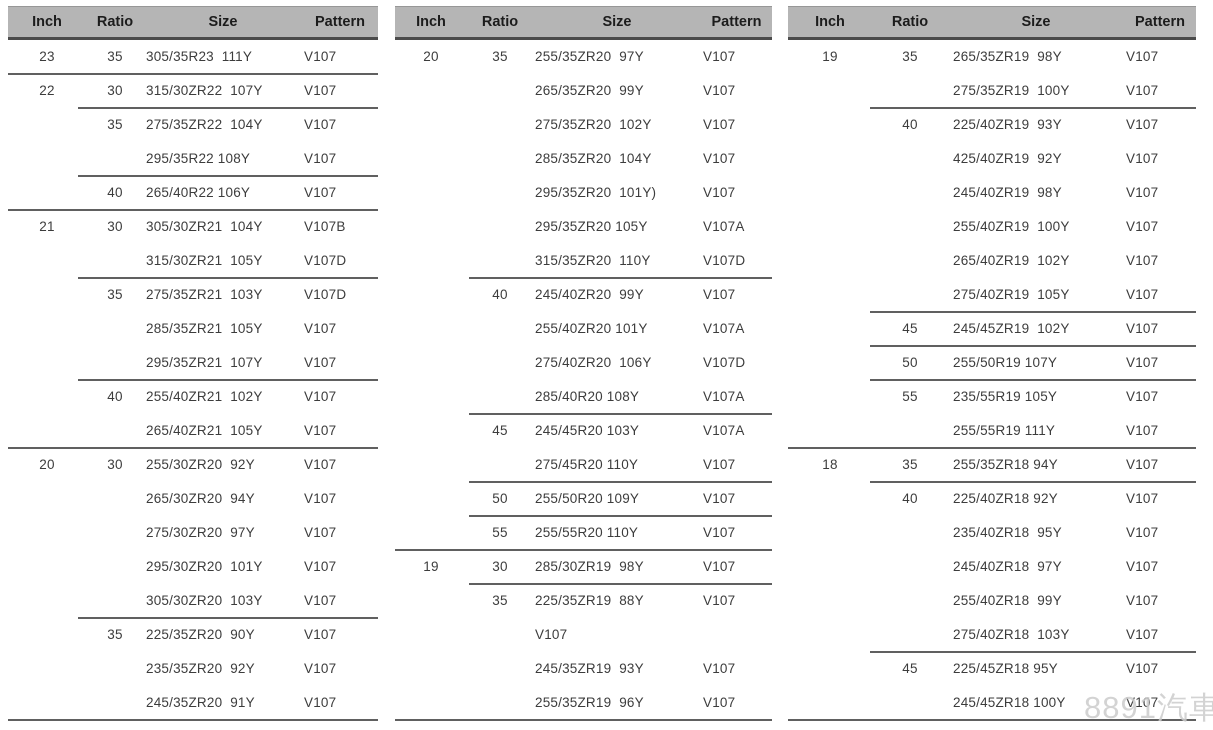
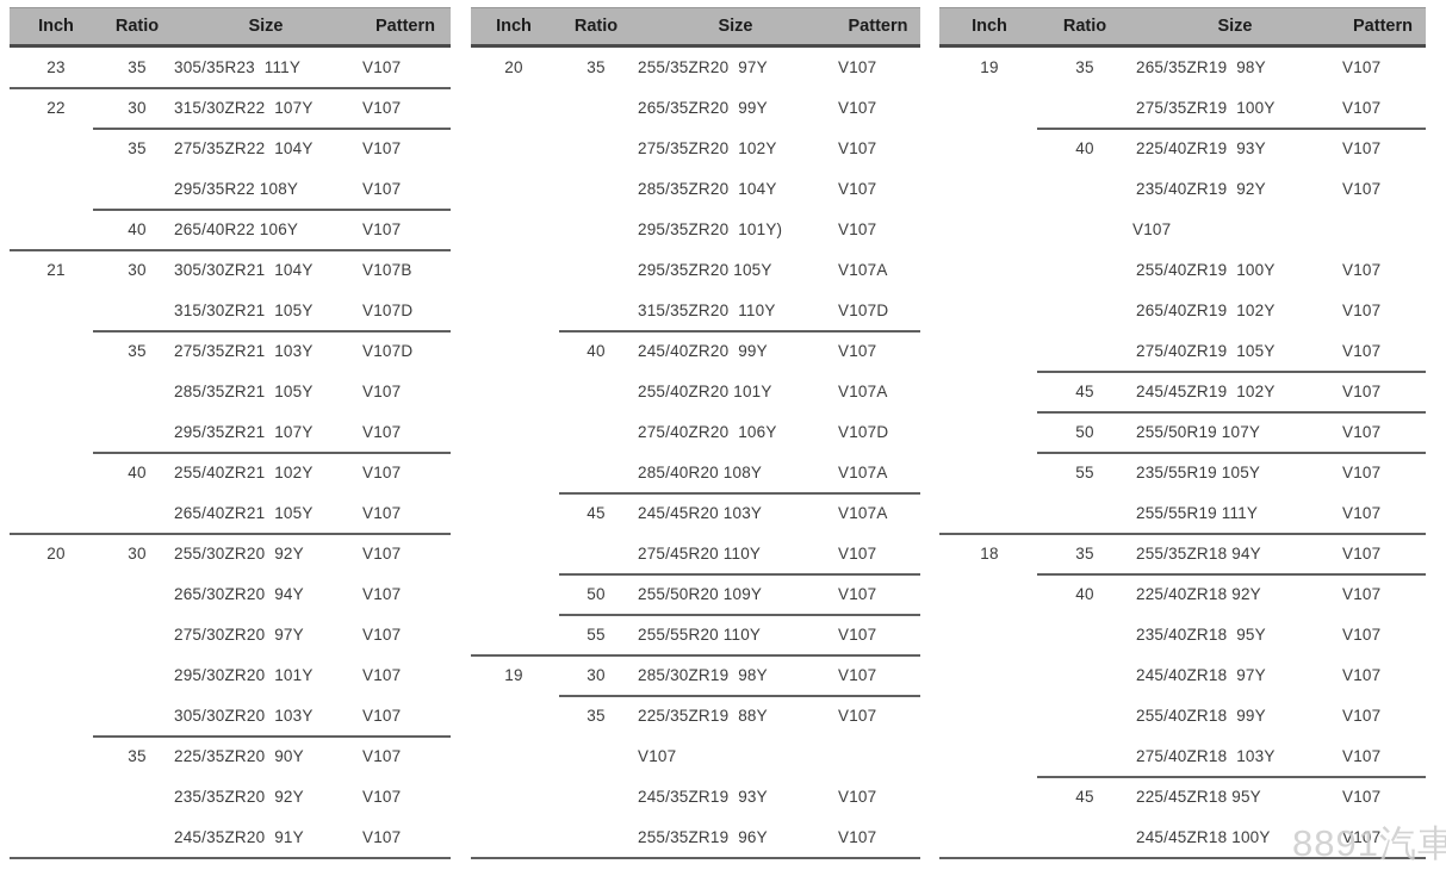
  Inch
  Ratio
  Size
  Pattern
  23
  35
  305/35R23 111Y
  V107
  22
  30
  315/30ZR22 107Y
  V107
  35
  275/35ZR22 104Y
  V107
  295/35R22 108Y
  V107
  40
  265/40R22 106Y
  V107
  21
  30
  305/30ZR21 104Y
  V107B
  315/30ZR21 105Y
  V107D
  35
  275/35ZR21 103Y
  V107D
  285/35ZR21 105Y
  V107
  295/35ZR21 107Y
  V107
  40
  255/40ZR21 102Y
  V107
  265/40ZR21 105Y
  V107
  20
  30
  255/30ZR20 92Y
  V107
  265/30ZR20 94Y
  V107
  275/30ZR20 97Y
  V107
  295/30ZR20 101Y
  V107
  305/30ZR20 103Y
  V107
  35
  225/35ZR20 90Y
  V107
  235/35ZR20 92Y
  V107
  245/35ZR20 91Y
  V107
  Inch
  Ratio
  Size
  Pattern
  20
  35
  255/35ZR20 97Y
  V107
  265/35ZR20 99Y
  V107
  275/35ZR20 102Y
  V107
  285/35ZR20 104Y
  V107
  295/35ZR20 101Y)
  V107
  295/35ZR20 105Y
  V107A
  315/35ZR20 110Y
  V107D
  40
  245/40ZR20 99Y
  V107
  255/40ZR20 101Y
  V107A
  275/40ZR20 106Y
  V107D
  285/40R20 108Y
  V107A
  45
  245/45R20 103Y
  V107A
  275/45R20 110Y
  V107
  50
  255/50R20 109Y
  V107
  55
  255/55R20 110Y
  V107
  19
  30
  285/30ZR19 98Y
  V107
  35
  225/35ZR19 88Y
  V107
  V107
  245/35ZR19 93Y
  V107
  255/35ZR19 96Y
  V107
  Inch
  Ratio
  Size
  Pattern
  19
  35
  265/35ZR19 98Y
  V107
  275/35ZR19 100Y
  V107
  40
  225/40ZR19 93Y
  V107
- 425/40ZR19 92Y
+ 235/40ZR19 92Y
  V107
- 245/40ZR19 98Y
  V107
  255/40ZR19 100Y
  V107
  265/40ZR19 102Y
  V107
  275/40ZR19 105Y
  V107
  45
  245/45ZR19 102Y
  V107
  50
  255/50R19 107Y
  V107
  55
  235/55R19 105Y
  V107
  255/55R19 111Y
  V107
  18
  35
  255/35ZR18 94Y
  V107
  40
  225/40ZR18 92Y
  V107
  235/40ZR18 95Y
  V107
  245/40ZR18 97Y
  V107
  255/40ZR18 99Y
  V107
  275/40ZR18 103Y
  V107
  45
  225/45ZR18 95Y
  V107
  245/45ZR18 100Y
  V107
  8891汽車
